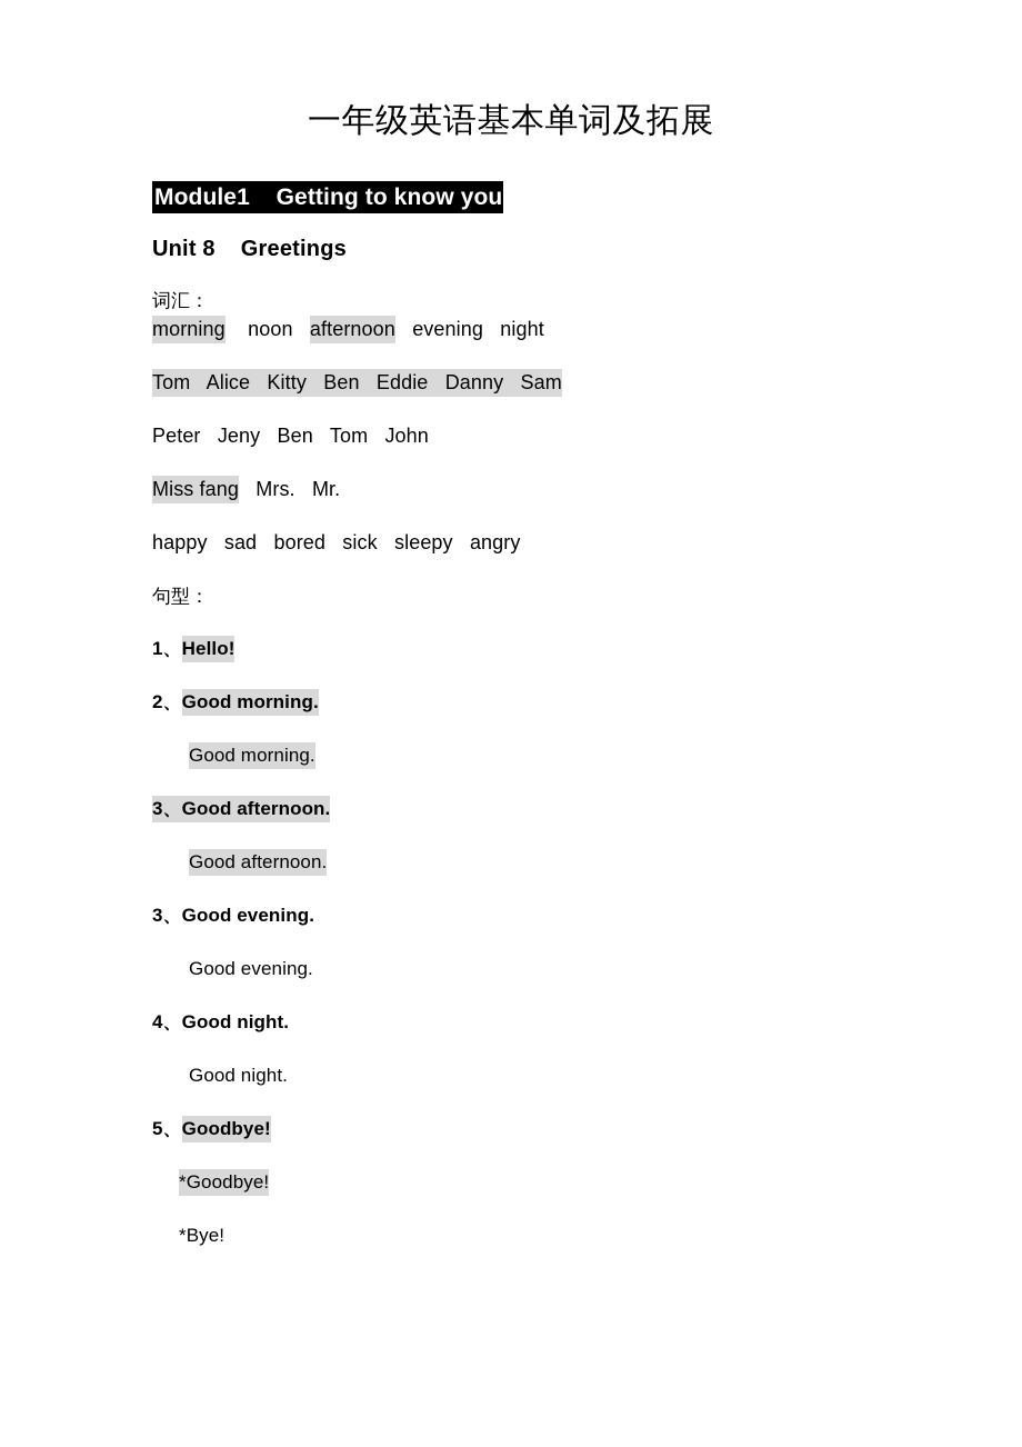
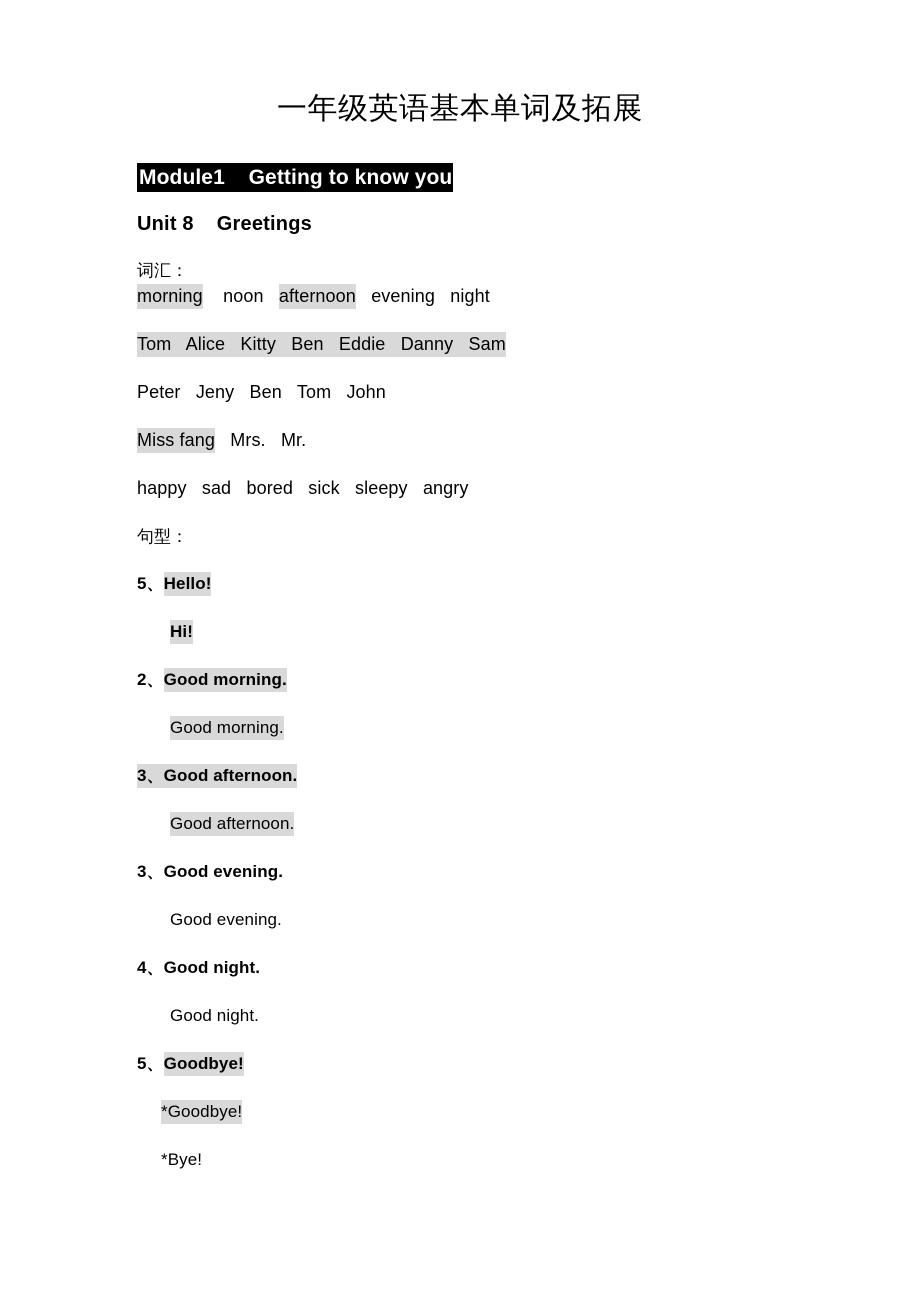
  一年级英语基本单词及拓展
  Module1 Getting to know you
  Unit 8 Greetings
  词汇：
  morning noon afternoon evening night
  Tom Alice Kitty Ben Eddie Danny Sam
  Peter Jeny Ben Tom John
  Miss fang Mrs. Mr.
  happy sad bored sick sleepy angry
  句型：
- 1、Hello!
+ 5、Hello!
+ Hi!
  2、Good morning.
  Good morning.
  3、Good afternoon.
  Good afternoon.
  3、Good evening.
  Good evening.
  4、Good night.
  Good night.
  5、Goodbye!
  *Goodbye!
  *Bye!
